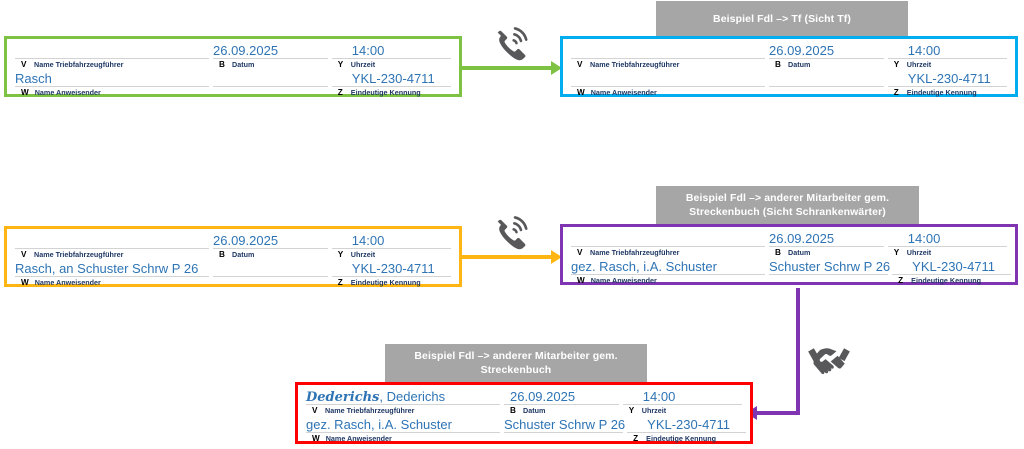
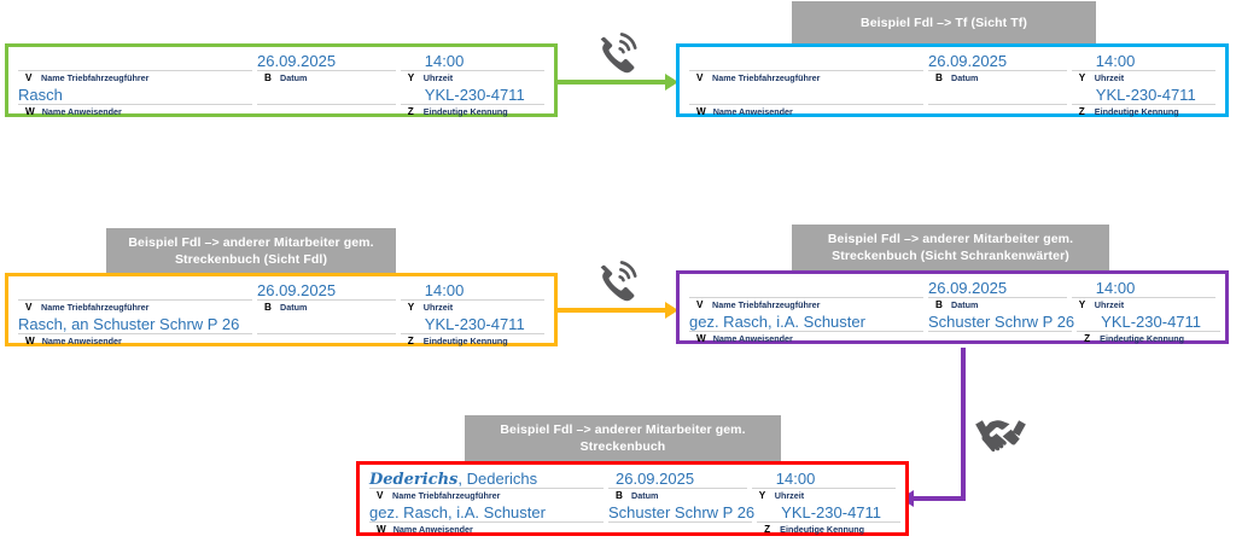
  V
  Name Triebfahrzeugführer
  26.09.2025
  B
  Datum
  14:00
  Y
  Uhrzeit
  Rasch
  W
  Name Anweisender
  YKL-230-4711
  Z
  Eindeutige Kennung
  Beispiel Fdl –> Tf (Sicht Tf)
  V
  Name Triebfahrzeugführer
  26.09.2025
  B
  Datum
  14:00
  Y
  Uhrzeit
  W
  Name Anweisender
  YKL-230-4711
  Z
  Eindeutige Kennung
+ Beispiel Fdl –> anderer Mitarbeiter gem. Streckenbuch (Sicht Fdl)
  V
  Name Triebfahrzeugführer
  26.09.2025
  B
  Datum
  14:00
  Y
  Uhrzeit
  Rasch, an Schuster Schrw P 26
  W
  Name Anweisender
  YKL-230-4711
  Z
  Eindeutige Kennung
  Beispiel Fdl –> anderer Mitarbeiter gem. Streckenbuch (Sicht Schrankenwärter)
  V
  Name Triebfahrzeugführer
  26.09.2025
  B
  Datum
  14:00
  Y
  Uhrzeit
  gez. Rasch, i.A. Schuster
  W
  Name Anweisender
  Schuster Schrw P 26
  YKL-230-4711
  Z
  Eindeutige Kennung
  Beispiel Fdl –> anderer Mitarbeiter gem. Streckenbuch
  Dederichs, Dederichs
  V
  Name Triebfahrzeugführer
  26.09.2025
  B
  Datum
  14:00
  Y
  Uhrzeit
  gez. Rasch, i.A. Schuster
  W
  Name Anweisender
  Schuster Schrw P 26
  YKL-230-4711
  Z
  Eindeutige Kennung
